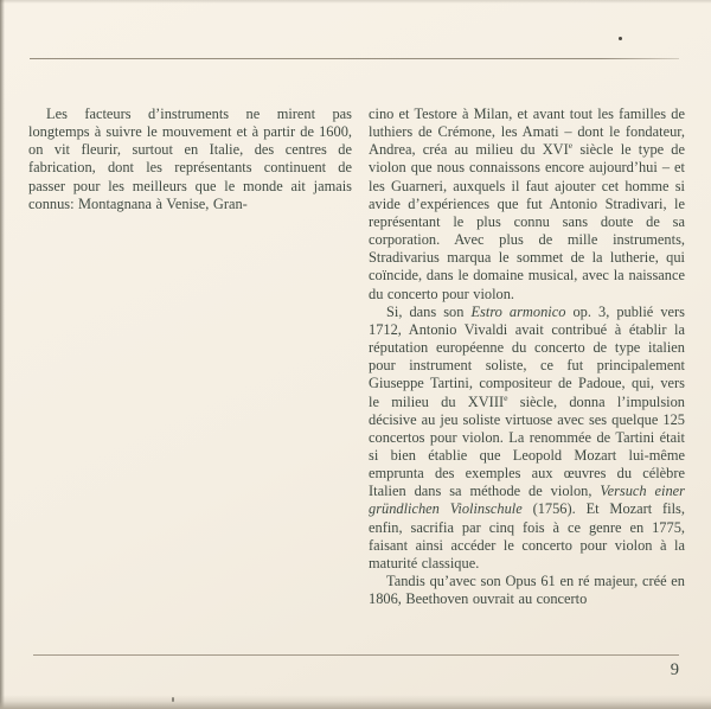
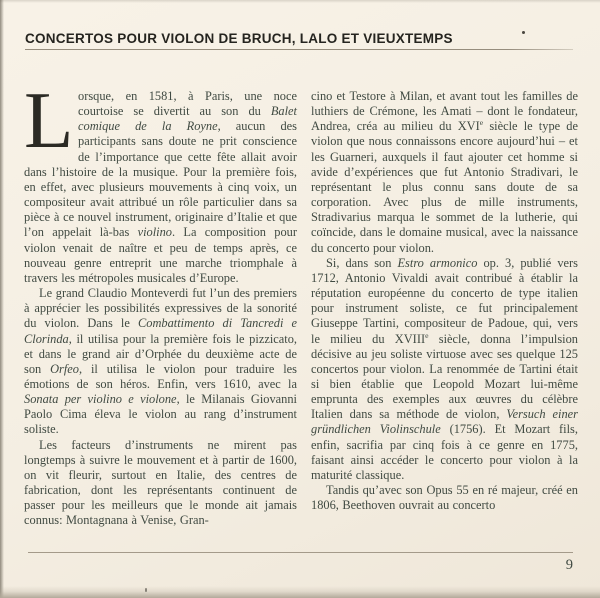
+ CONCERTOS POUR VIOLON DE BRUCH, LALO ET VIEUXTEMPS
+ L
+ orsque, en 1581, à Paris, une noce courtoise se divertit au son du Balet comique de la Royne, aucun des participants sans doute ne prit conscience de l’importance que cette fête allait avoir dans l’histoire de la musique. Pour la première fois, en effet, avec plusieurs mouvements à cinq voix, un compositeur avait attribué un rôle particulier dans sa pièce à ce nouvel instrument, originaire d’Italie et que l’on appelait là-bas violino. La composition pour violon venait de naître et peu de temps après, ce nouveau genre entreprit une marche triomphale à travers les métropoles musicales d’Europe.
+ Le grand Claudio Monteverdi fut l’un des premiers à apprécier les possibilités expressives de la sonorité du violon. Dans le Combattimento di Tancredi e Clorinda, il utilisa pour la première fois le pizzicato, et dans le grand air d’Orphée du deuxième acte de son Orfeo, il utilisa le violon pour traduire les émotions de son héros. Enfin, vers 1610, avec la Sonata per violino e violone, le Milanais Giovanni Paolo Cima éleva le violon au rang d’instrument soliste.
  Les facteurs d’instruments ne mirent pas longtemps à suivre le mouvement et à partir de 1600, on vit fleurir, surtout en Italie, des centres de fabrication, dont les représentants continuent de passer pour les meilleurs que le monde ait jamais connus: Montagnana à Venise, Gran-
  cino et Testore à Milan, et avant tout les familles de luthiers de Crémone, les Amati – dont le fondateur, Andrea, créa au milieu du XVIe siècle le type de violon que nous connaissons encore aujourd’hui – et les Guarneri, auxquels il faut ajouter cet homme si avide d’expériences que fut Antonio Stradivari, le représentant le plus connu sans doute de sa corporation. Avec plus de mille instruments, Stradivarius marqua le sommet de la lutherie, qui coïncide, dans le domaine musical, avec la naissance du concerto pour violon.
  Si, dans son Estro armonico op. 3, publié vers 1712, Antonio Vivaldi avait contribué à établir la réputation européenne du concerto de type italien pour instrument soliste, ce fut principalement Giuseppe Tartini, compositeur de Padoue, qui, vers le milieu du XVIIIe siècle, donna l’impulsion décisive au jeu soliste virtuose avec ses quelque 125 concertos pour violon. La renommée de Tartini était si bien établie que Leopold Mozart lui-même emprunta des exemples aux œuvres du célèbre Italien dans sa méthode de violon, Versuch einer gründlichen Violinschule (1756). Et Mozart fils, enfin, sacrifia par cinq fois à ce genre en 1775, faisant ainsi accéder le concerto pour violon à la maturité classique.
- Tandis qu’avec son Opus 61 en ré majeur, créé en 1806, Beethoven ouvrait au concerto
+ Tandis qu’avec son Opus 55 en ré majeur, créé en 1806, Beethoven ouvrait au concerto
  9
